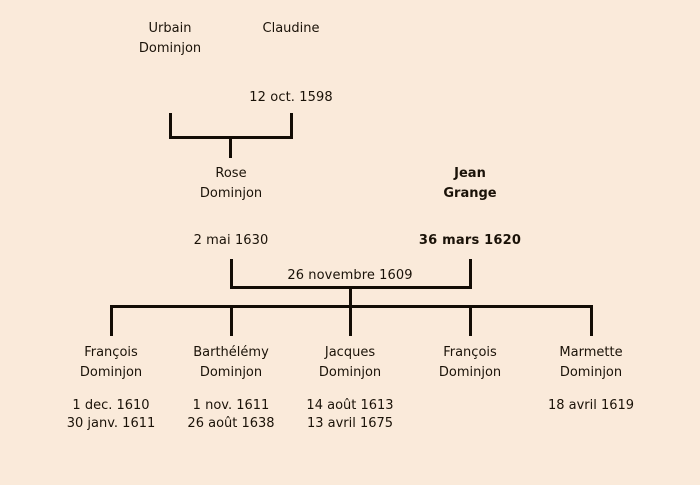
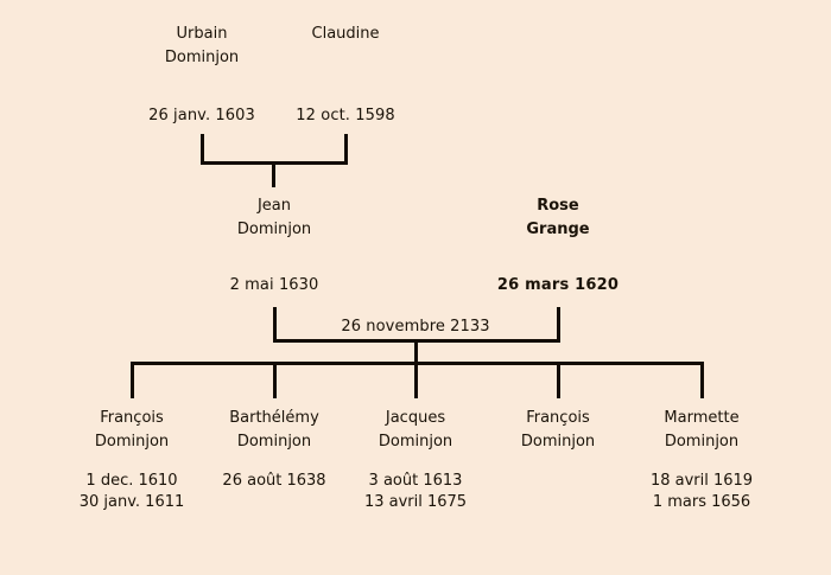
  Urbain
  Dominjon
  Claudine
+ 26 janv. 1603
  12 oct. 1598
- Rose
+ Jean
  Dominjon
- Jean
+ Rose
  Grange
  2 mai 1630
- 36 mars 1620
+ 26 mars 1620
- 26 novembre 1609
+ 26 novembre 2133
  François
  Dominjon
  1 dec. 1610
  30 janv. 1611
  Barthélémy
  Dominjon
- 1 nov. 1611
  26 août 1638
  Jacques
  Dominjon
- 14 août 1613
+ 3 août 1613
  13 avril 1675
  François
  Dominjon
  Marmette
  Dominjon
  18 avril 1619
+ 1 mars 1656
